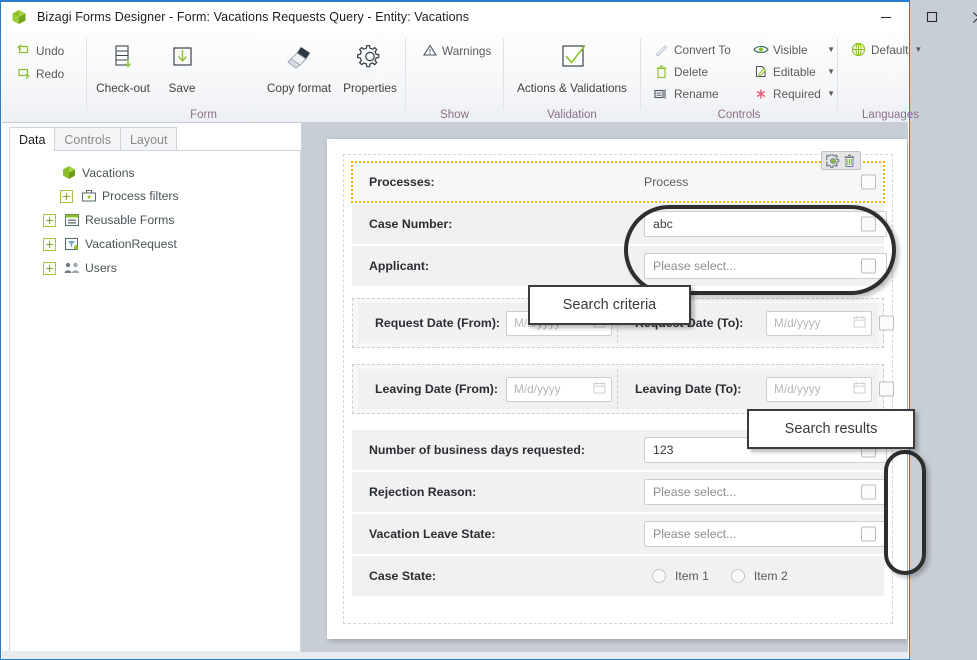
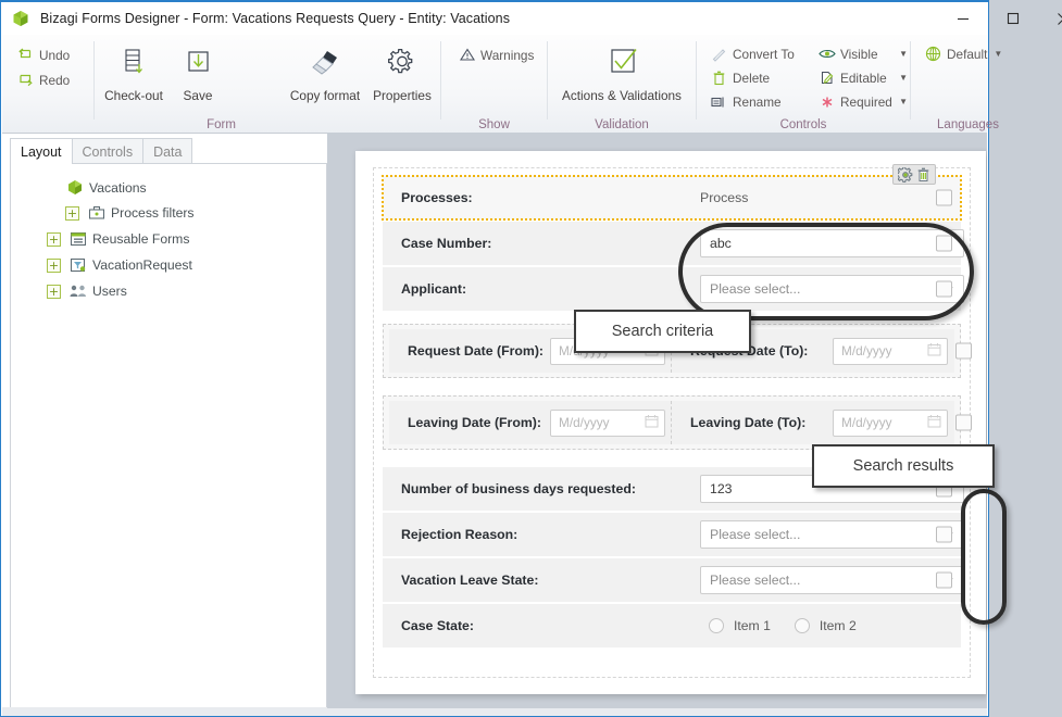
  Bizagi Forms Designer - Form: Vacations Requests Query - Entity: Vacations
  Undo
  Redo
  Check-out
  Save
  Copy format
  Properties
  Form
  Warnings
  Show
  Actions & Validations
  Validation
  Convert To
  Delete
  Rename
  Visible
  ▼
  Editable
  ▼
  Required
  ▼
  Controls
  Default
  ▼
  Languages
- Data
+ Layout
  Controls
- Layout
+ Data
  Vacations
  +
  Process filters
  +
  Reusable Forms
  +
  VacationRequest
  +
  Users
  Processes:
  Process
  Case Number:
  abc
  Applicant:
  Please select...
  Request Date (From):
  M/d/yyyy
  Leaving Date (From):
  M/d/yyyy
  Leaving Date (To):
  M/d/yyyy
  Number of business days requested:
  123
  Rejection Reason:
  Please select...
  Vacation Leave State:
  Please select...
  Case State:
  Item 1
  Item 2
  Search criteria
  Search results
